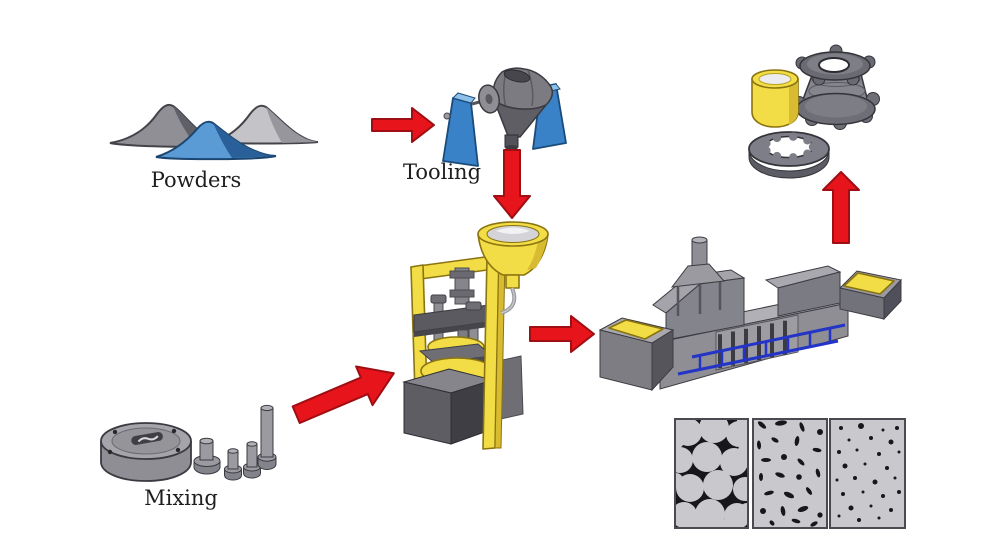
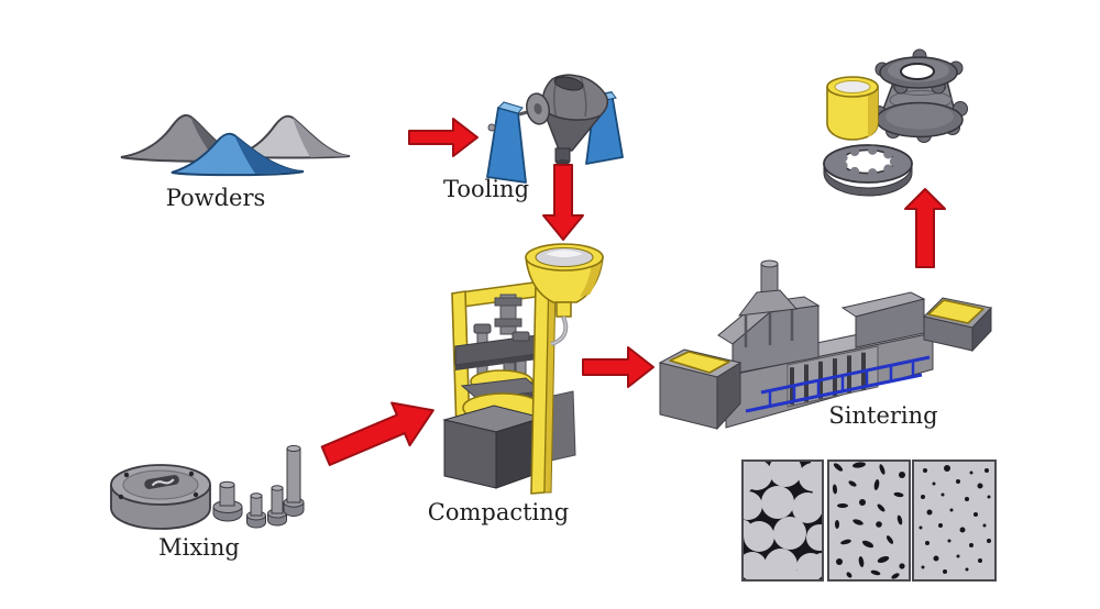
  Powders
  Tooling
+ Compacting
+ Sintering
  Mixing
